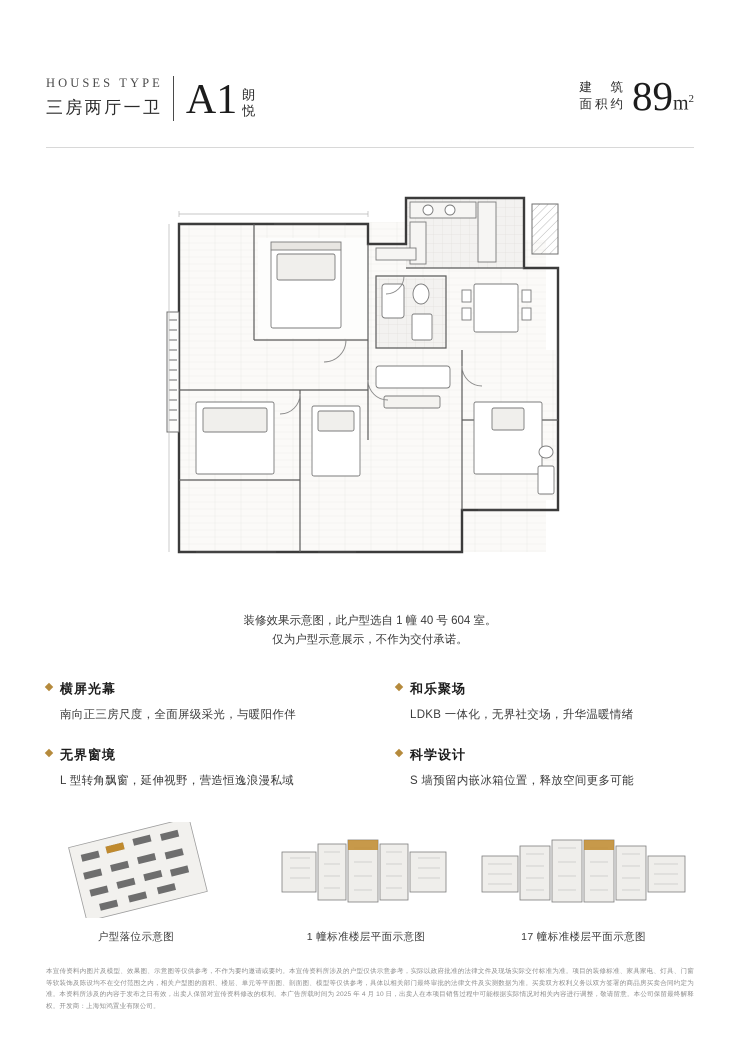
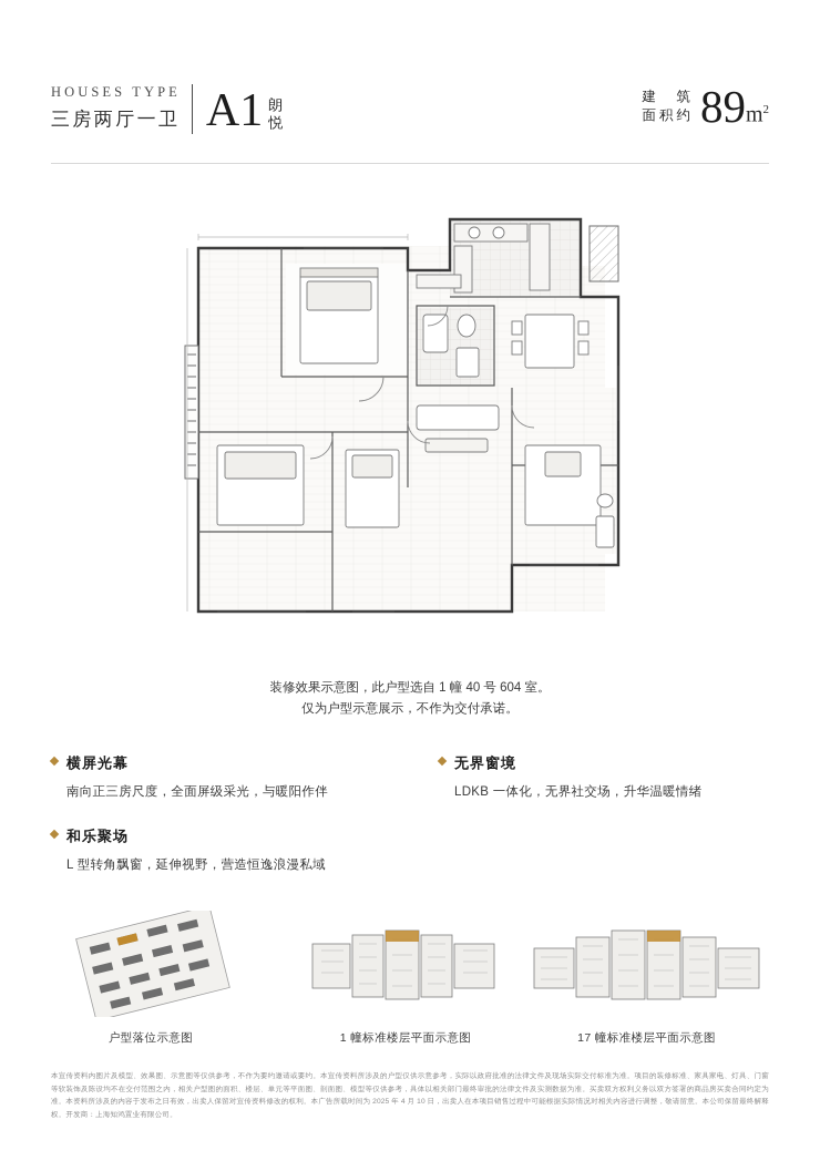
  HOUSES TYPE
  三房两厅一卫
  A1
  朗
  悦
  建 筑
  面积约
  89
  m2
  装修效果示意图，此户型选自 1 幢 40 号 604 室。
  仅为户型示意展示，不作为交付承诺。
  横屏光幕
  南向正三房尺度，全面屏级采光，与暖阳作伴
- 和乐聚场
+ 无界窗境
  LDKB 一体化，无界社交场，升华温暖情绪
- 无界窗境
+ 和乐聚场
  L 型转角飘窗，延伸视野，营造恒逸浪漫私域
- 科学设计
- S 墙预留内嵌冰箱位置，释放空间更多可能
  户型落位示意图
  1 幢标准楼层平面示意图
  17 幢标准楼层平面示意图
